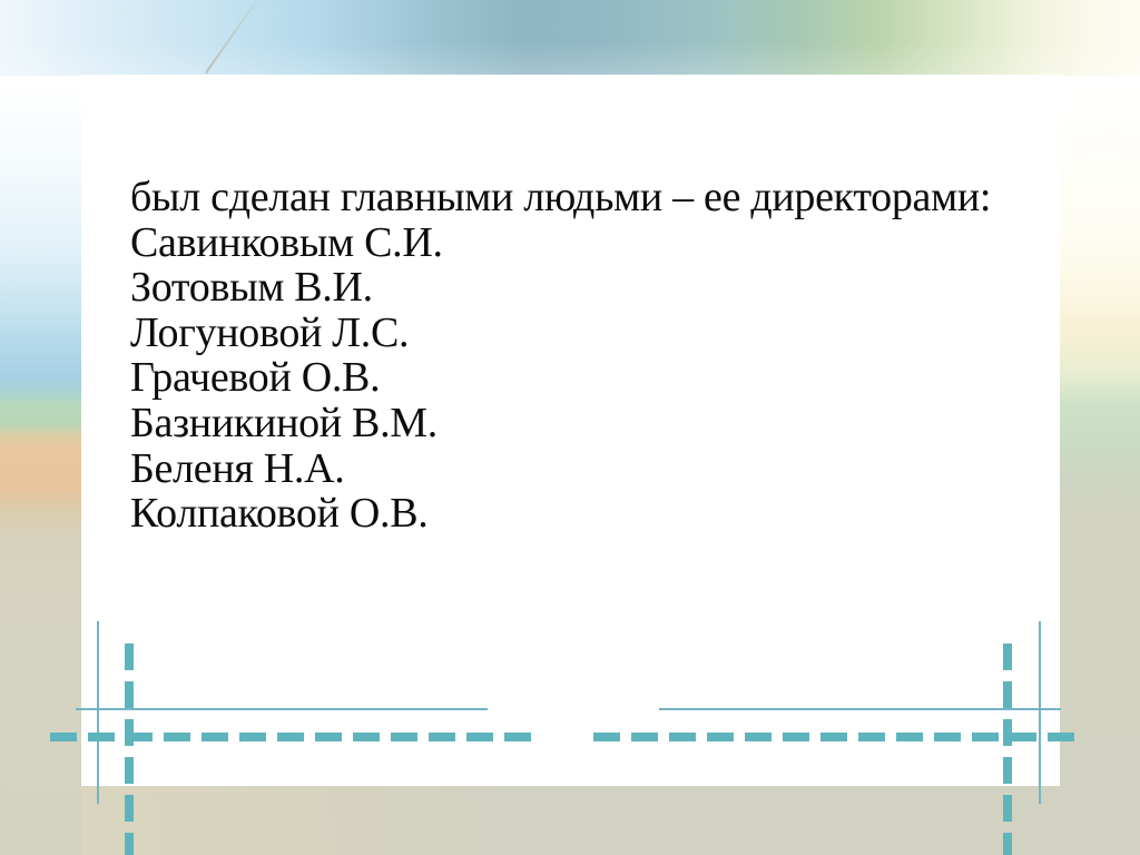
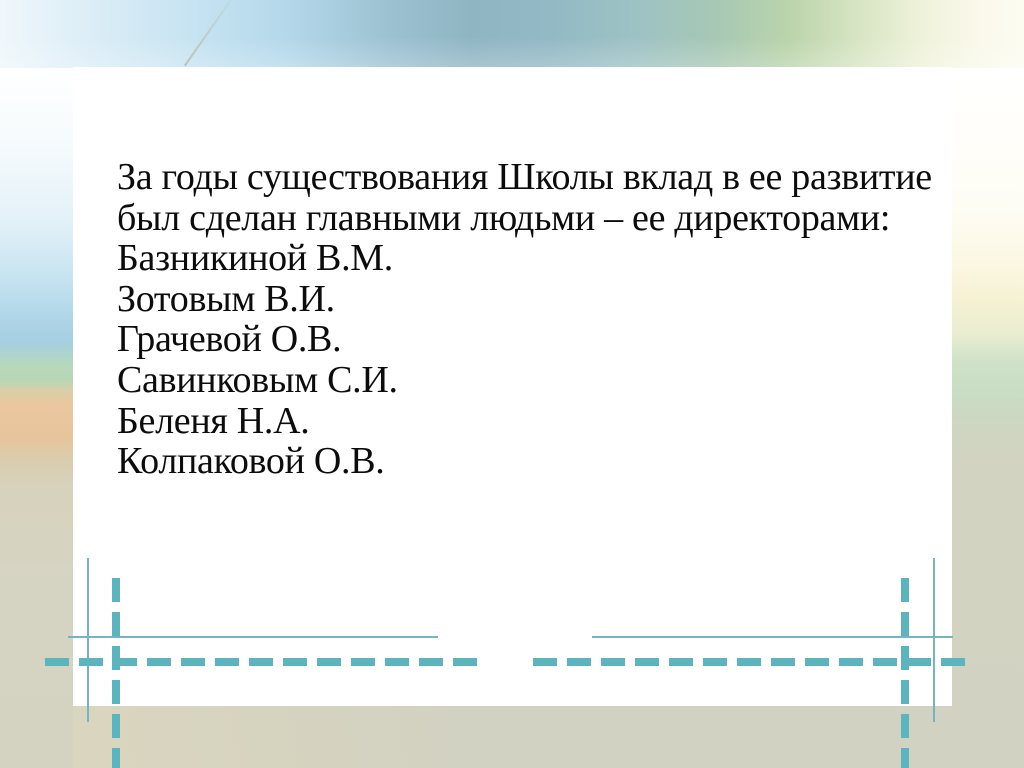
+ За годы существования Школы вклад в ее развитие
  был сделан главными людьми – ее директорами:
- Савинковым С.И.
+ Базникиной В.М.
  Зотовым В.И.
- Логуновой Л.С.
  Грачевой О.В.
- Базникиной В.М.
+ Савинковым С.И.
  Беленя Н.А.
  Колпаковой О.В.
